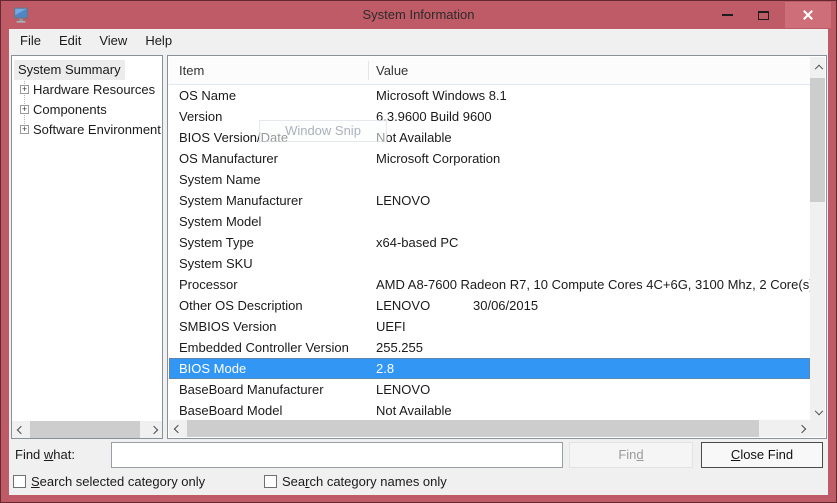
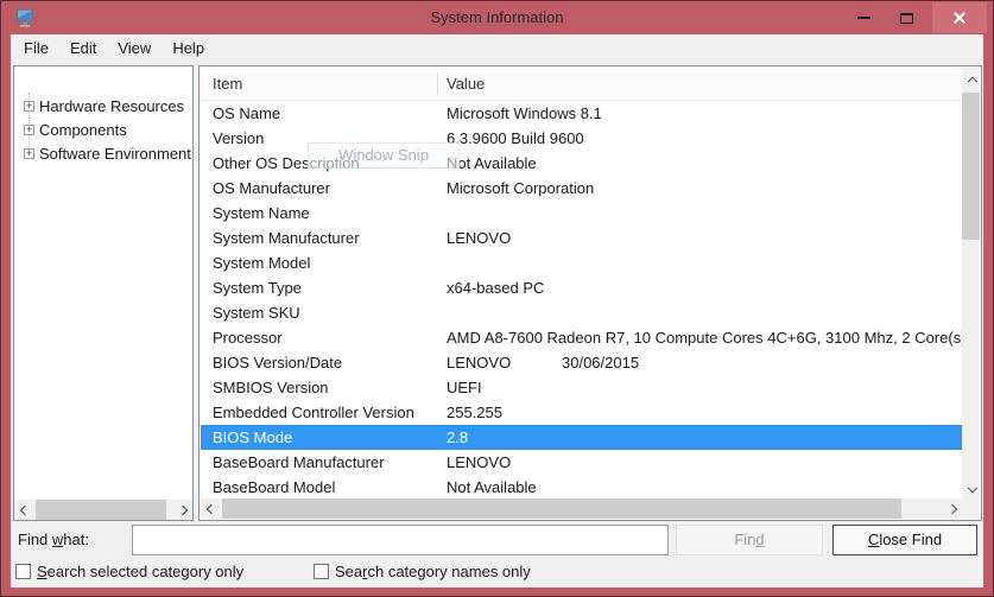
  System Information
  File
  Edit
  View
  Help
- System Summary
  +
  Hardware Resources
  +
  Components
  +
  Software Environment
  Item
  Value
  OS Name
  Microsoft Windows 8.1
  Version
  6.3.9600 Build 9600
- BIOS Version/Date
+ Other OS Description
  Not Available
  OS Manufacturer
  Microsoft Corporation
  System Name
  System Manufacturer
  LENOVO
  System Model
  System Type
  x64-based PC
  System SKU
  Processor
  AMD A8-7600 Radeon R7, 10 Compute Cores 4C+6G, 3100 Mhz, 2 Core(s
- Other OS Description
+ BIOS Version/Date
  LENOVO
  30/06/2015
  SMBIOS Version
  UEFI
  Embedded Controller Version
  255.255
  BIOS Mode
  2.8
  BaseBoard Manufacturer
  LENOVO
  BaseBoard Model
  Not Available
  Window Snip
  Find what:
  Find
  Close Find
  Search selected category only
  Search category names only
